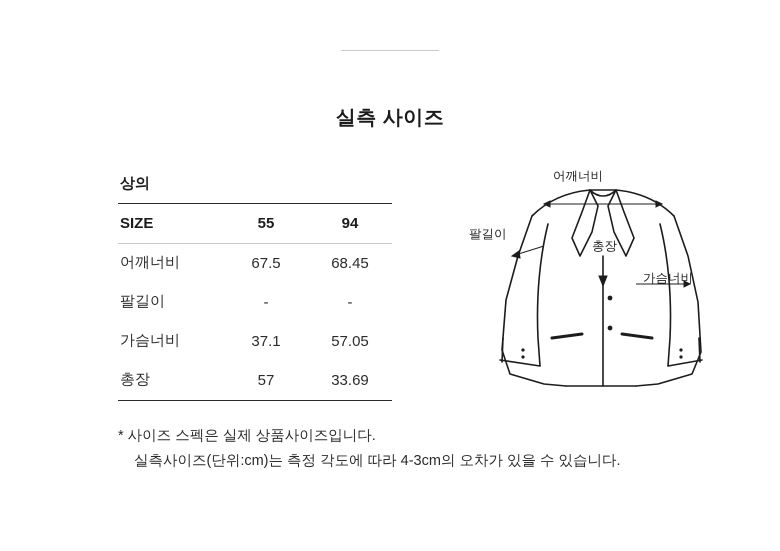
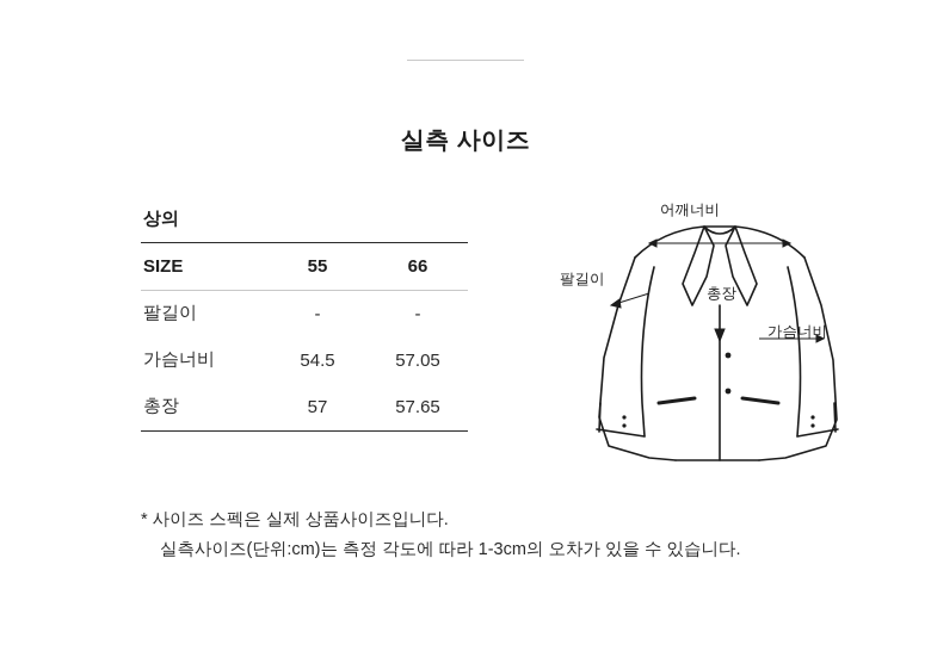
  실측 사이즈
  상의
- SIZE	55	94
+ SIZE	55	66
- 어깨너비	67.5	68.45
  팔길이	-	-
- 가슴너비	37.1	57.05
+ 가슴너비	54.5	57.05
- 총장	57	33.69
+ 총장	57	57.65
  * 사이즈 스펙은 실제 상품사이즈입니다.
- 실측사이즈(단위:cm)는 측정 각도에 따라 4-3cm의 오차가 있을 수 있습니다.
+ 실측사이즈(단위:cm)는 측정 각도에 따라 1-3cm의 오차가 있을 수 있습니다.
  어깨너비
  팔길이
  총장
  가슴너비
